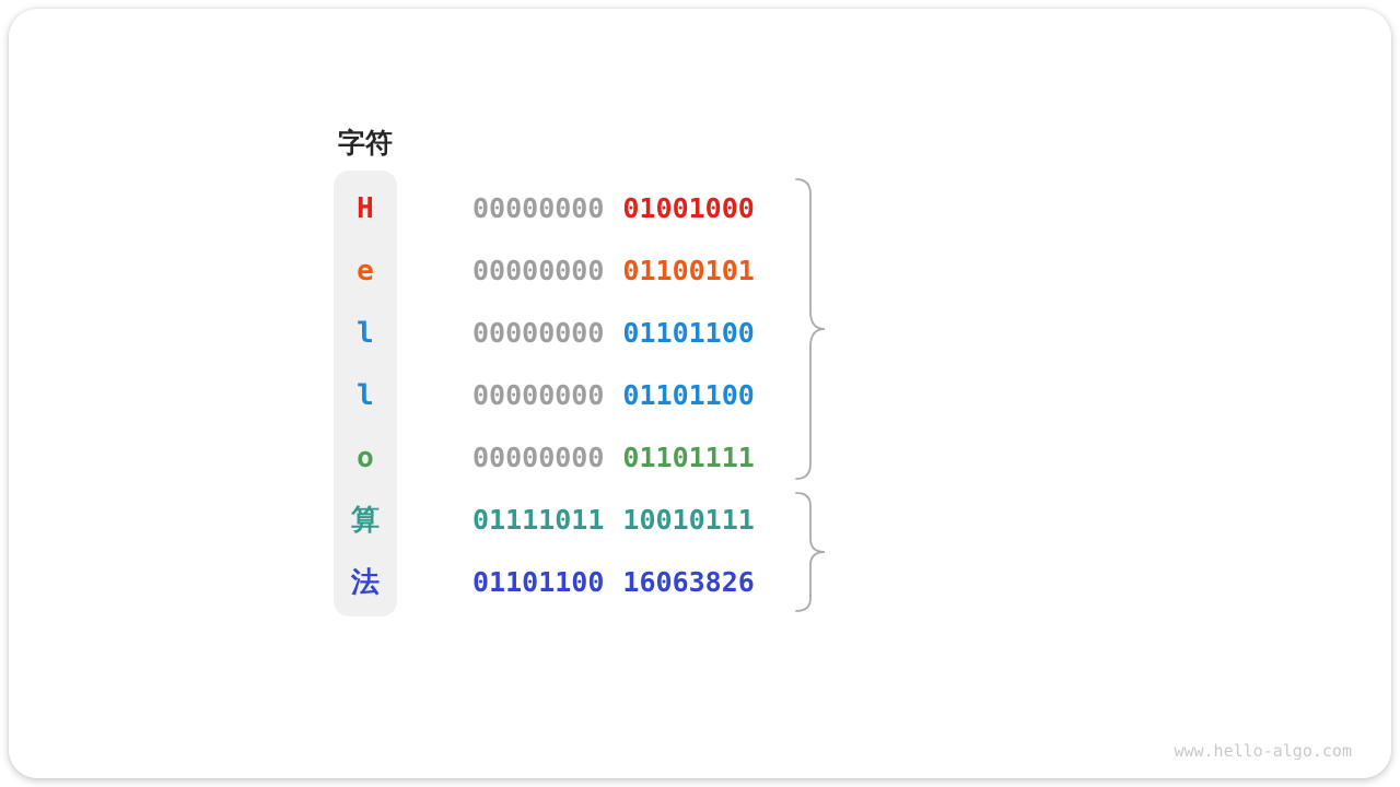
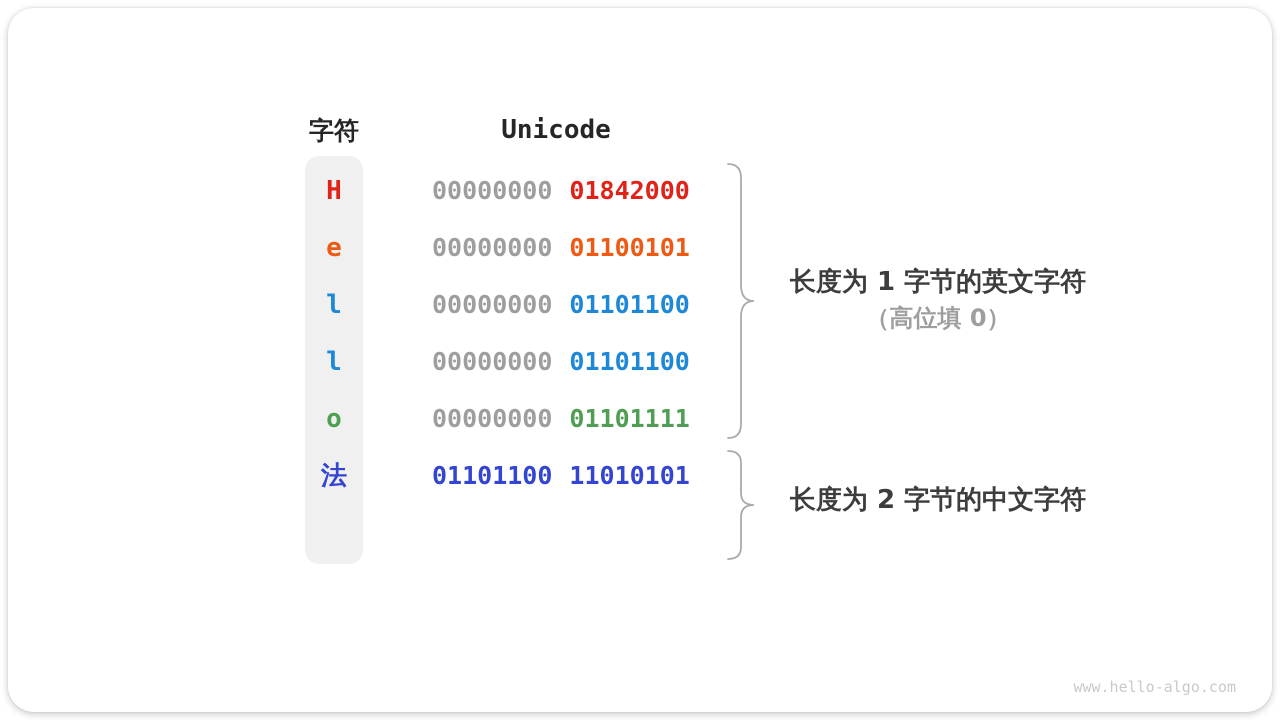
  字符
+ Unicode
  H
  00000000
- 01001000
+ 01842000
  e
  00000000
  01100101
  l
  00000000
  01101100
  l
  00000000
  01101100
  o
  00000000
  01101111
- 算
- 01111011
- 10010111
  法
  01101100
- 16063826
+ 11010101
+ 长度为 1 字节的英文字符
+ （高位填 0）
+ 长度为 2 字节的中文字符
  www.hello-algo.com
